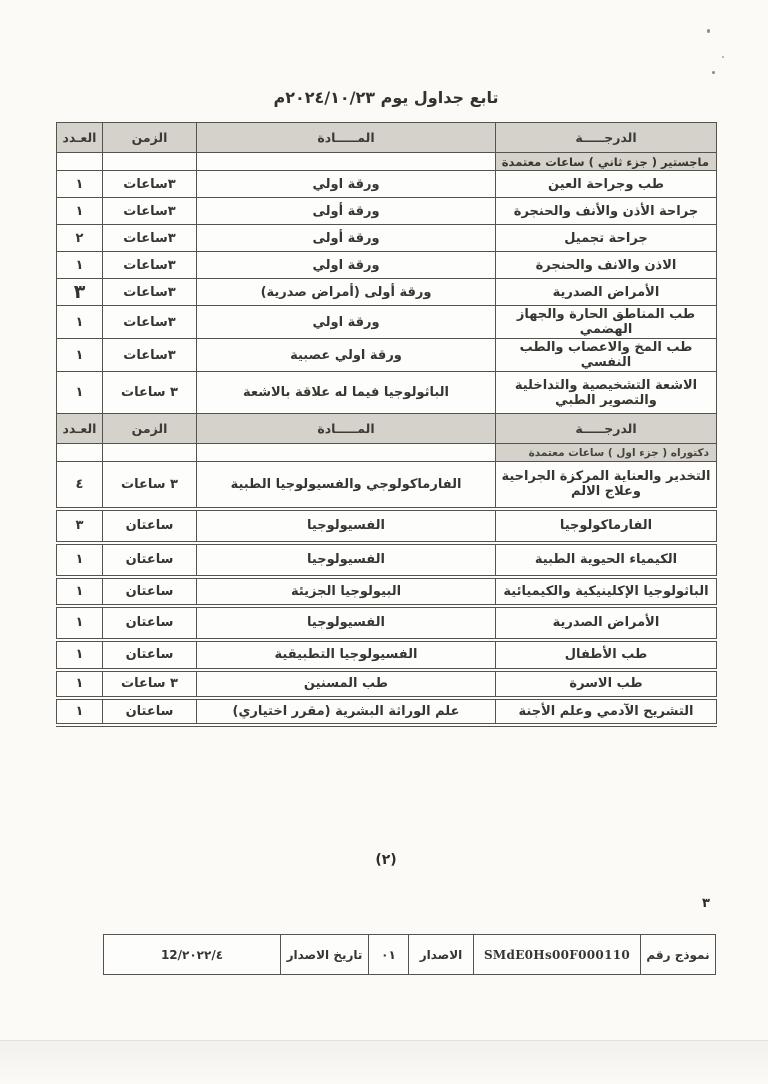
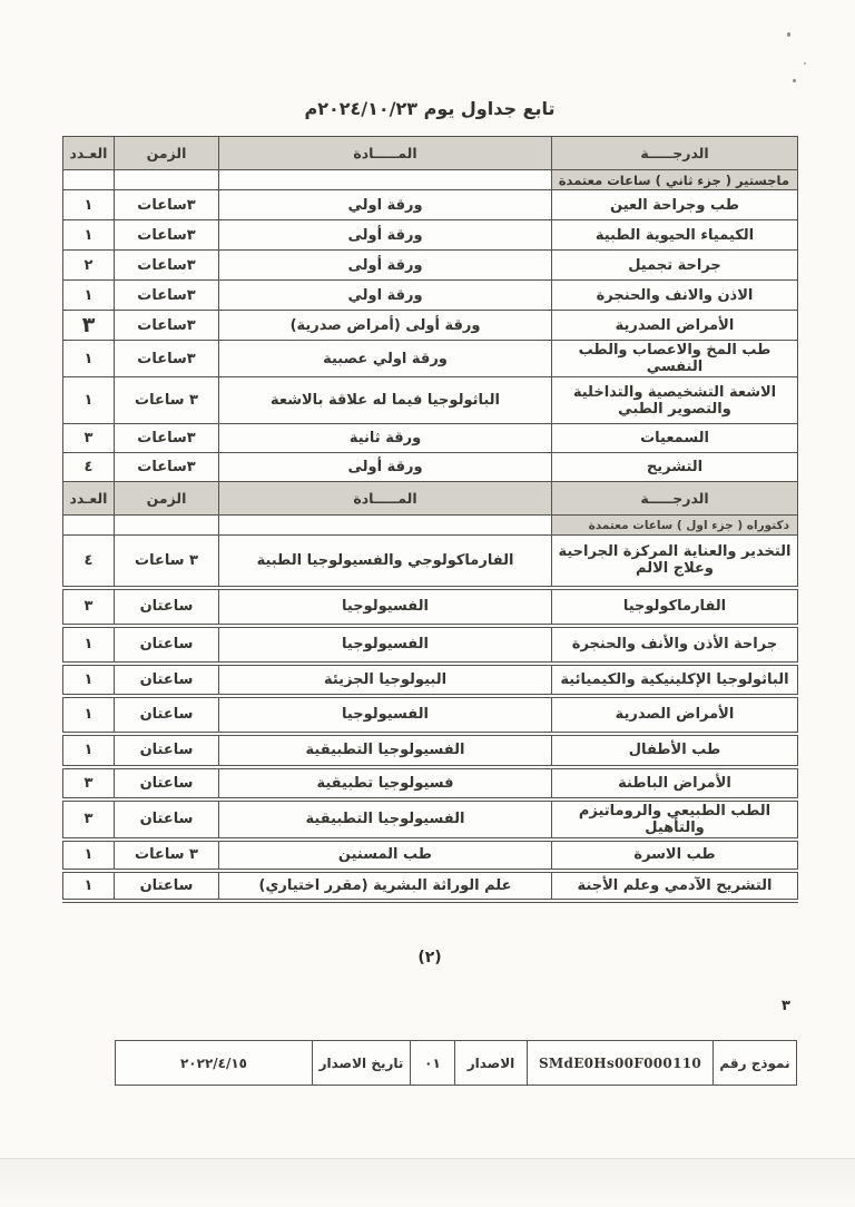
  تابع جداول يوم ٢٠٢٤/١٠/٢٣م
  الدرجـــــة	المـــــادة	الزمن	العـدد
  ماجستير ( جزء ثاني ) ساعات معتمدة
  طب وجراحة العين	ورقة اولي	٣ساعات	١
- جراحة الأذن والأنف والحنجرة	ورقة أولى	٣ساعات	١
+ الكيمياء الحيوية الطبية	ورقة أولى	٣ساعات	١
  جراحة تجميل	ورقة أولى	٣ساعات	٢
  الاذن والانف والحنجرة	ورقة اولي	٣ساعات	١
  الأمراض الصدرية	ورقة أولى (أمراض صدرية)	٣ساعات	٣
- طب المناطق الحارة والجهاز الهضمي	ورقة اولي	٣ساعات	١
  طب المخ والاعصاب والطب النفسي	ورقة اولي عصبية	٣ساعات	١
  الاشعة التشخيصية والتداخلية والتصوير الطبي	الباثولوجيا فيما له علاقة بالاشعة	٣ ساعات	١
+ السمعيات	ورقة ثانية	٣ساعات	٣
+ التشريح	ورقة أولى	٣ساعات	٤
  الدرجـــــة	المـــــادة	الزمن	العـدد
  دكتوراه ( جزء اول ) ساعات معتمدة
  التخدير والعناية المركزة الجراحية وعلاج الالم	الفارماكولوجي والفسيولوجيا الطبية	٣ ساعات	٤
  الفارماكولوجيا	الفسيولوجيا	ساعتان	٣
- الكيمياء الحيوية الطبية	الفسيولوجيا	ساعتان	١
+ جراحة الأذن والأنف والحنجرة	الفسيولوجيا	ساعتان	١
  الباثولوجيا الإكلينيكية والكيميائية	البيولوجيا الجزيئة	ساعتان	١
  الأمراض الصدرية	الفسيولوجيا	ساعتان	١
  طب الأطفال	الفسيولوجيا التطبيقية	ساعتان	١
+ الأمراض الباطنة	فسيولوجيا تطبيقية	ساعتان	٣
+ الطب الطبيعي والروماتيزم والتأهيل	الفسيولوجيا التطبيقية	ساعتان	٣
  طب الاسرة	طب المسنين	٣ ساعات	١
  التشريح الآدمي وعلم الأجنة	علم الوراثة البشرية (مقرر اختياري)	ساعتان	١
  (٢)
  ٣
- نموذج رقم	SMdE0Hs00F000110	الاصدار	٠١	تاريخ الاصدار	٢٠٢٢/٤/12
+ نموذج رقم	SMdE0Hs00F000110	الاصدار	٠١	تاريخ الاصدار	٢٠٢٢/٤/١٥
